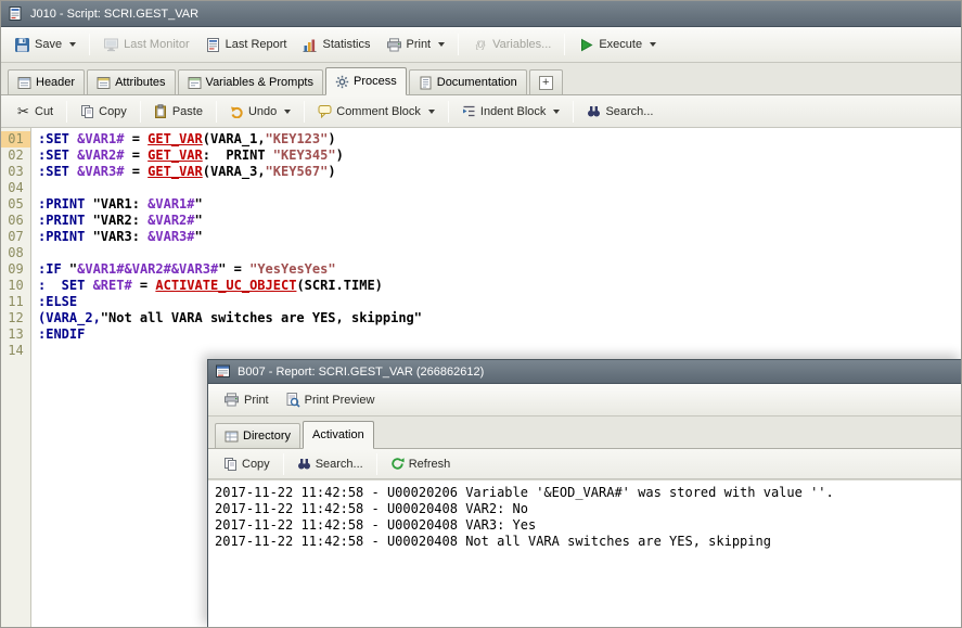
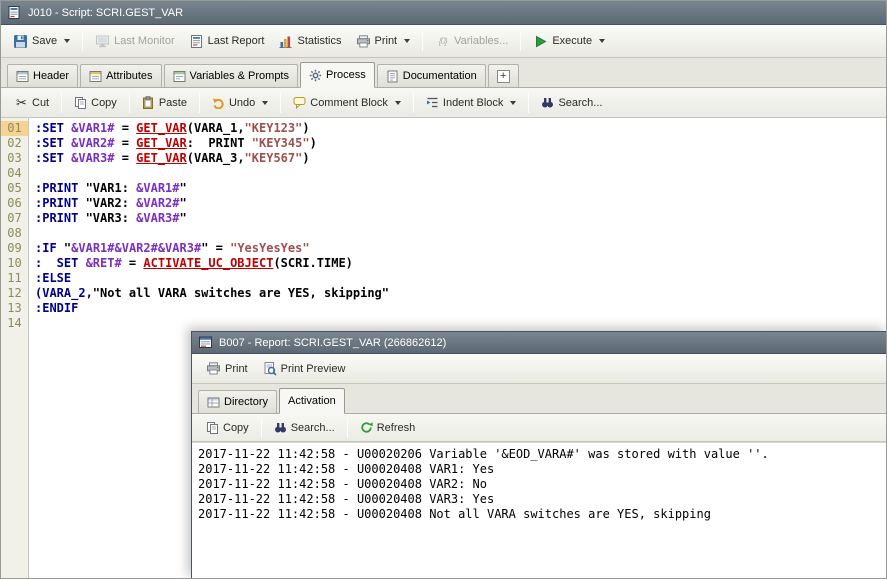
  J010 - Script: SCRI.GEST_VAR
  Save
  Last Monitor
  Last Report
  Statistics
  Print
  {0}
  Variables...
  Execute
  Header
  Attributes
  Variables & Prompts
  Process
  Documentation
  +
  ✂
  Cut
  Copy
  Paste
  Undo
  Comment Block
  Indent Block
  Search...
  01
  02
  03
  04
  05
  06
  07
  08
  09
  10
  11
  12
  13
  14
  :SET &VAR1# = GET_VAR(VARA_1,"KEY123")
  :SET &VAR2# = GET_VAR: PRINT "KEY345")
  :SET &VAR3# = GET_VAR(VARA_3,"KEY567")
  :PRINT "VAR1: &VAR1#"
  :PRINT "VAR2: &VAR2#"
  :PRINT "VAR3: &VAR3#"
  :IF "&VAR1#&VAR2#&VAR3#" = "YesYesYes"
  : SET &RET# = ACTIVATE_UC_OBJECT(SCRI.TIME)
  :ELSE
  (VARA_2,"Not all VARA switches are YES, skipping"
  :ENDIF
  B007 - Report: SCRI.GEST_VAR (266862612)
  Print
  Print Preview
  Directory
  Activation
  Copy
  Search...
  Refresh
  2017-11-22 11:42:58 - U00020206 Variable '&EOD_VARA#' was stored with value ''.
+ 2017-11-22 11:42:58 - U00020408 VAR1: Yes
  2017-11-22 11:42:58 - U00020408 VAR2: No
  2017-11-22 11:42:58 - U00020408 VAR3: Yes
  2017-11-22 11:42:58 - U00020408 Not all VARA switches are YES, skipping
